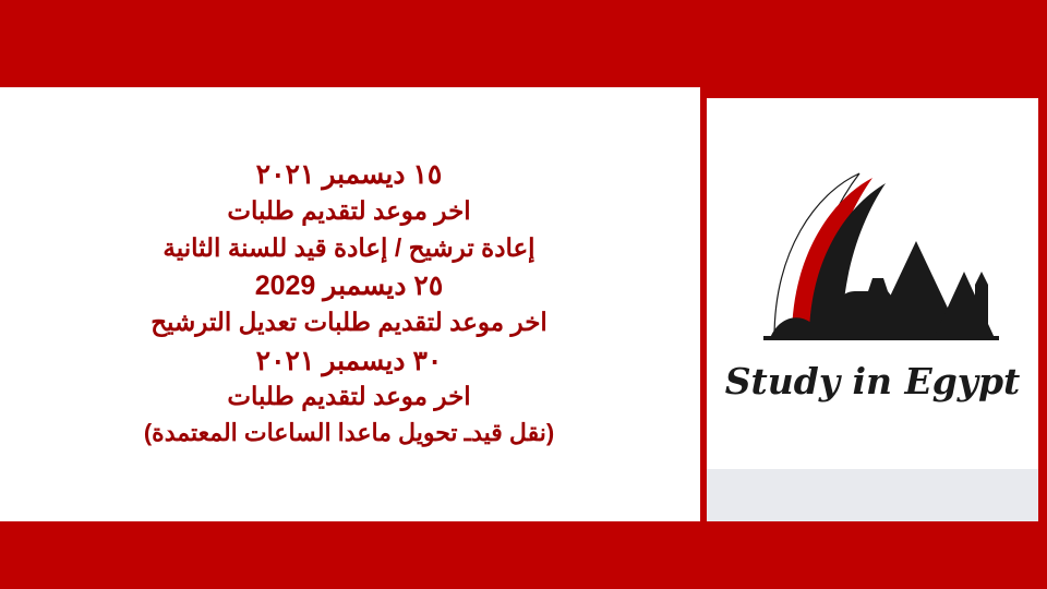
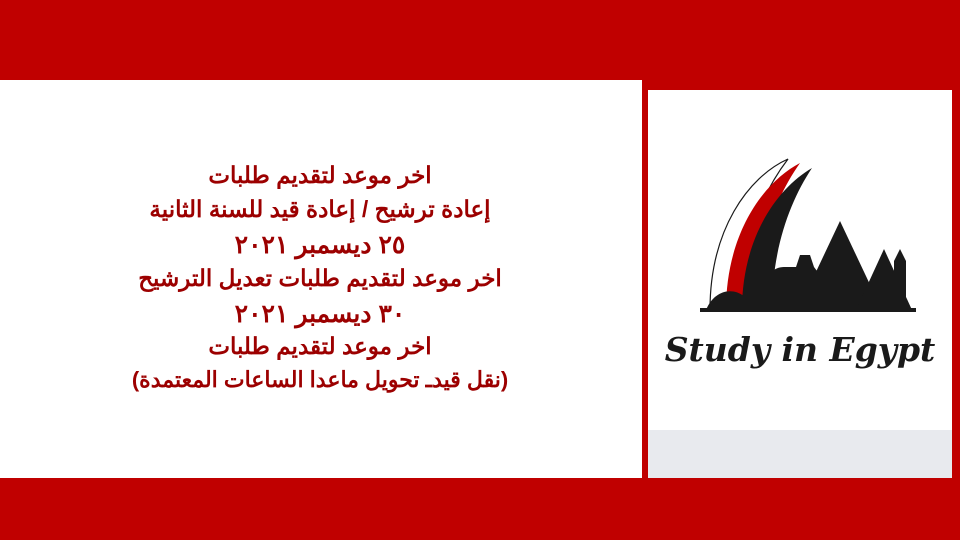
- ١٥ ديسمبر ٢٠٢١
  اخر موعد لتقديم طلبات
  إعادة ترشيح / إعادة قيد للسنة الثانية
- ٢٥ ديسمبر 2029
+ ٢٥ ديسمبر ٢٠٢١
  اخر موعد لتقديم طلبات تعديل الترشيح
  ٣٠ ديسمبر ٢٠٢١
  اخر موعد لتقديم طلبات
  (نقل قيدـ تحويل ماعدا الساعات المعتمدة)
  Study in Egypt
